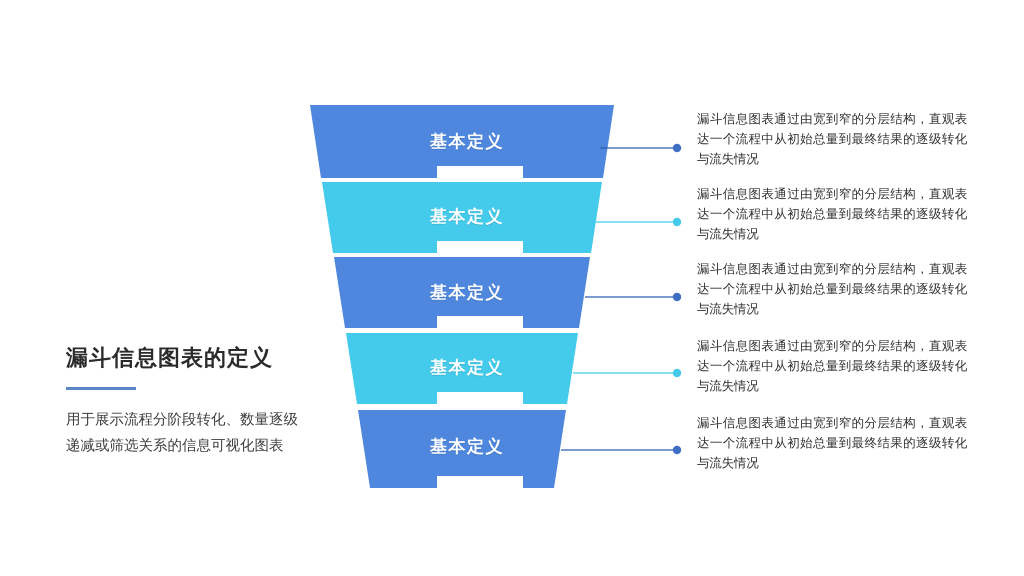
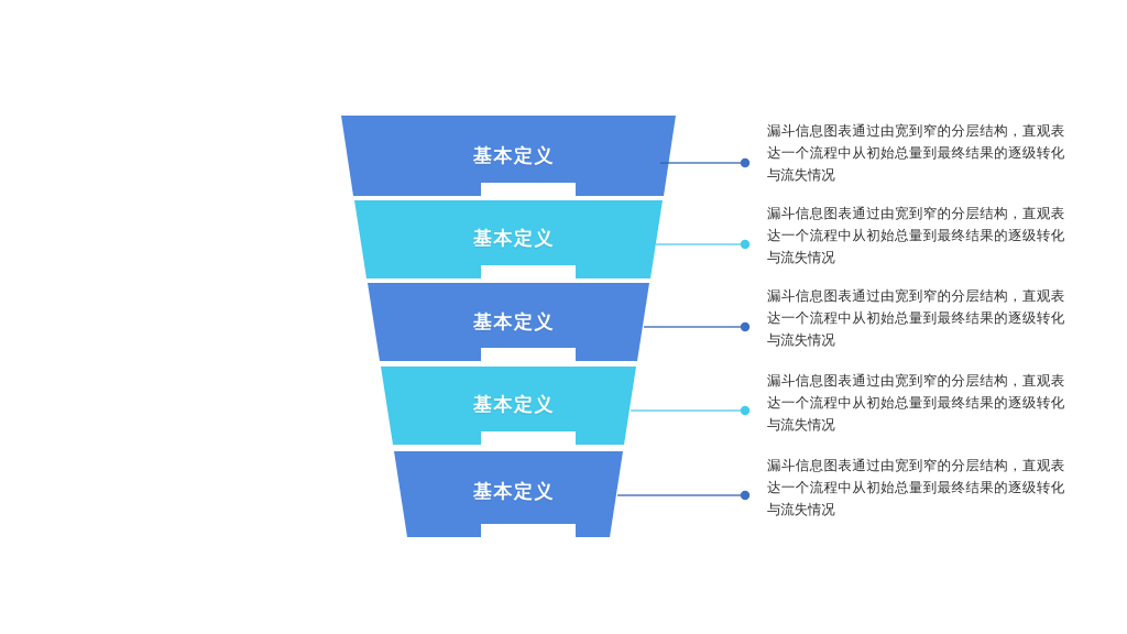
- 漏斗信息图表的定义
- 用于展示流程分阶段转化、数量逐级递减或筛选关系的信息可视化图表
  基本定义
  基本定义
  基本定义
  基本定义
  基本定义
  漏斗信息图表通过由宽到窄的分层结构，直观表达一个流程中从初始总量到最终结果的逐级转化与流失情况
  漏斗信息图表通过由宽到窄的分层结构，直观表达一个流程中从初始总量到最终结果的逐级转化与流失情况
  漏斗信息图表通过由宽到窄的分层结构，直观表达一个流程中从初始总量到最终结果的逐级转化与流失情况
  漏斗信息图表通过由宽到窄的分层结构，直观表达一个流程中从初始总量到最终结果的逐级转化与流失情况
  漏斗信息图表通过由宽到窄的分层结构，直观表达一个流程中从初始总量到最终结果的逐级转化与流失情况
